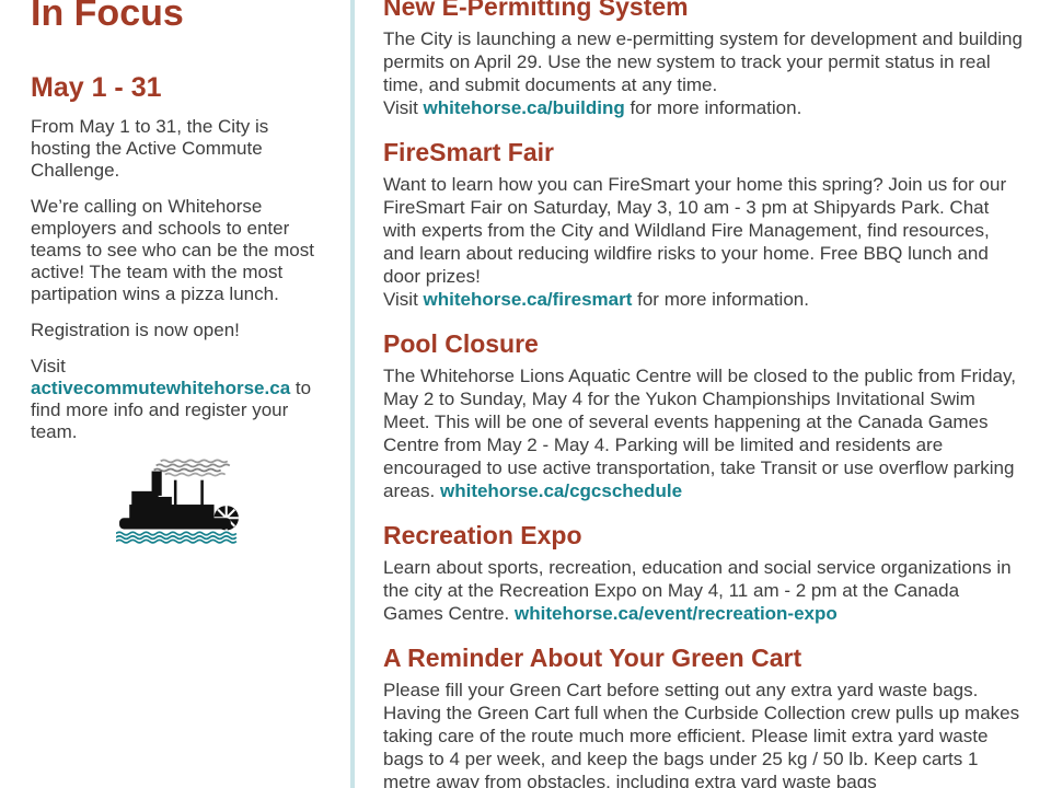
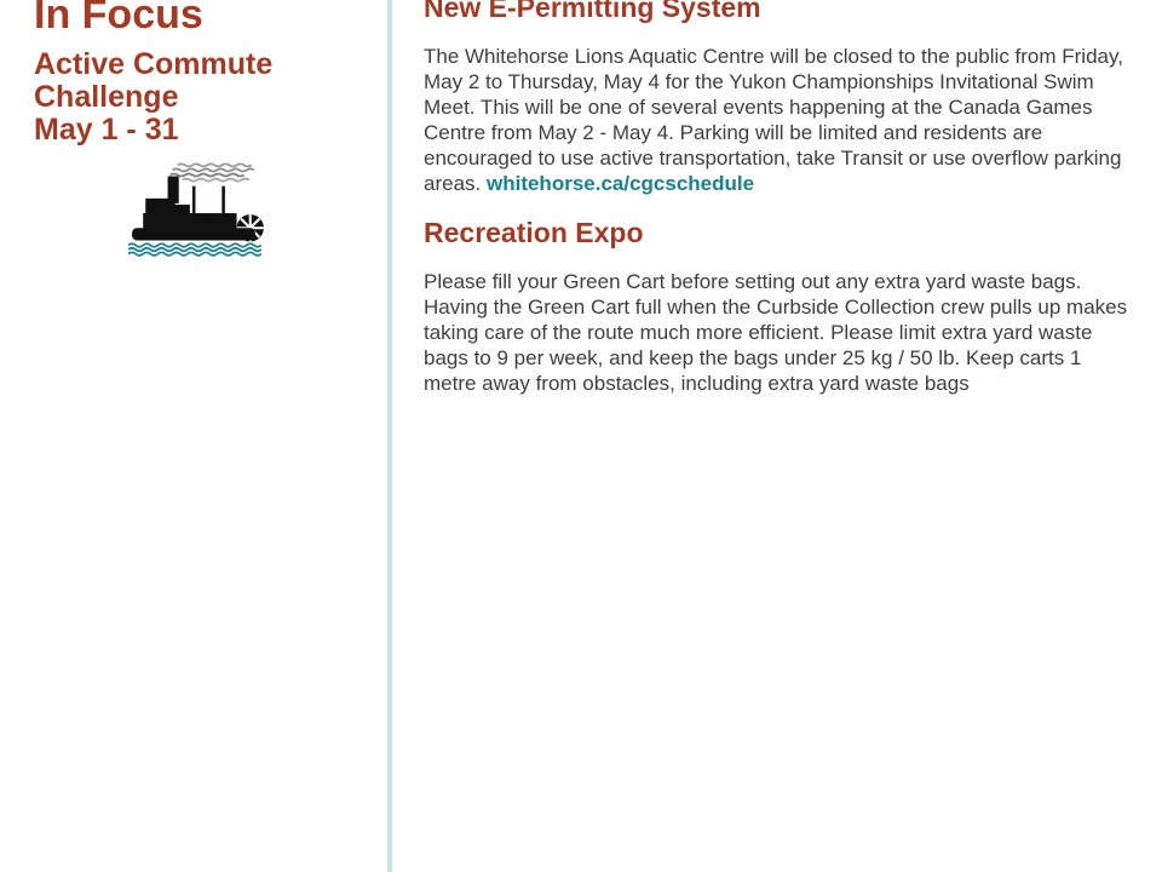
  In Focus
+ Active Commute Challenge
  May 1 - 31
- From May 1 to 31, the City is hosting the Active Commute Challenge.
- We’re calling on Whitehorse employers and schools to enter teams to see who can be the most active! The team with the most partipation wins a pizza lunch.
- Registration is now open!
- Visit activecommutewhitehorse.ca to find more info and register your team.
  New E-Permitting System
- The City is launching a new e-permitting system for development and building permits on April 29. Use the new system to track your permit status in real time, and submit documents at any time.
- Visit whitehorse.ca/building for more information.
- FireSmart Fair
- Want to learn how you can FireSmart your home this spring? Join us for our FireSmart Fair on Saturday, May 3, 10 am - 3 pm at Shipyards Park. Chat with experts from the City and Wildland Fire Management, find resources, and learn about reducing wildfire risks to your home. Free BBQ lunch and door prizes!
- Visit whitehorse.ca/firesmart for more information.
- Pool Closure
- The Whitehorse Lions Aquatic Centre will be closed to the public from Friday, May 2 to Sunday, May 4 for the Yukon Championships Invitational Swim Meet. This will be one of several events happening at the Canada Games Centre from May 2 - May 4. Parking will be limited and residents are encouraged to use active transportation, take Transit or use overflow parking areas. whitehorse.ca/cgcschedule
+ The Whitehorse Lions Aquatic Centre will be closed to the public from Friday, May 2 to Thursday, May 4 for the Yukon Championships Invitational Swim Meet. This will be one of several events happening at the Canada Games Centre from May 2 - May 4. Parking will be limited and residents are encouraged to use active transportation, take Transit or use overflow parking areas. whitehorse.ca/cgcschedule
  Recreation Expo
- Learn about sports, recreation, education and social service organizations in the city at the Recreation Expo on May 4, 11 am - 2 pm at the Canada Games Centre. whitehorse.ca/event/recreation-expo
- A Reminder About Your Green Cart
- Please fill your Green Cart before setting out any extra yard waste bags. Having the Green Cart full when the Curbside Collection crew pulls up makes taking care of the route much more efficient. Please limit extra yard waste bags to 4 per week, and keep the bags under 25 kg / 50 lb. Keep carts 1 metre away from obstacles, including extra yard waste bags
+ Please fill your Green Cart before setting out any extra yard waste bags. Having the Green Cart full when the Curbside Collection crew pulls up makes taking care of the route much more efficient. Please limit extra yard waste bags to 9 per week, and keep the bags under 25 kg / 50 lb. Keep carts 1 metre away from obstacles, including extra yard waste bags
